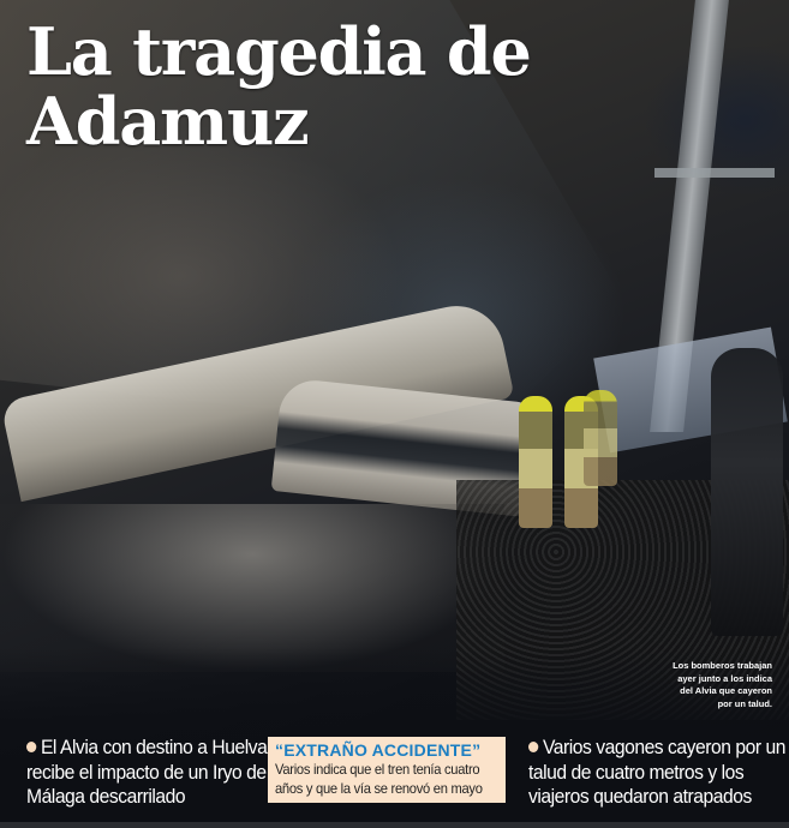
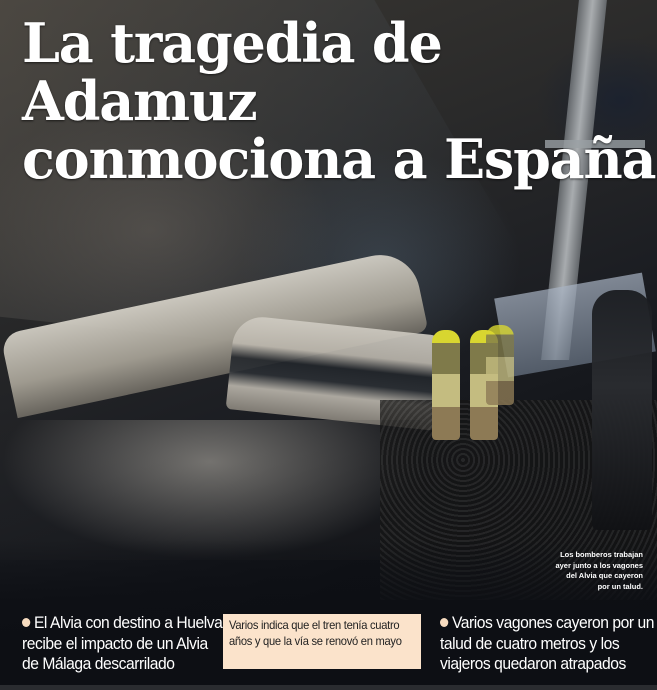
  La tragedia de Adamuz
+ conmociona a España
  Los bomberos trabajan
- ayer junto a los indica
+ ayer junto a los vagones
  del Alvia que cayeron
  por un talud.
- El Alvia con destino a Huelva recibe el impacto de un Iryo de Málaga descarrilado
+ El Alvia con destino a Huelva recibe el impacto de un Alvia de Málaga descarrilado
- “EXTRAÑO ACCIDENTE”
  Varios indica que el tren tenía cuatro años y que la vía se renovó en mayo
  Varios vagones cayeron por un talud de cuatro metros y los viajeros quedaron atrapados
